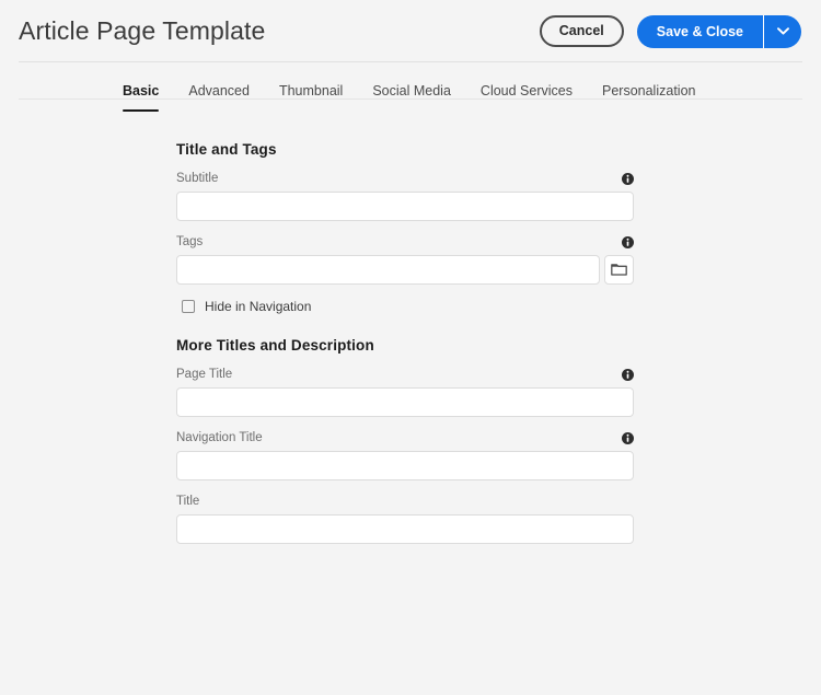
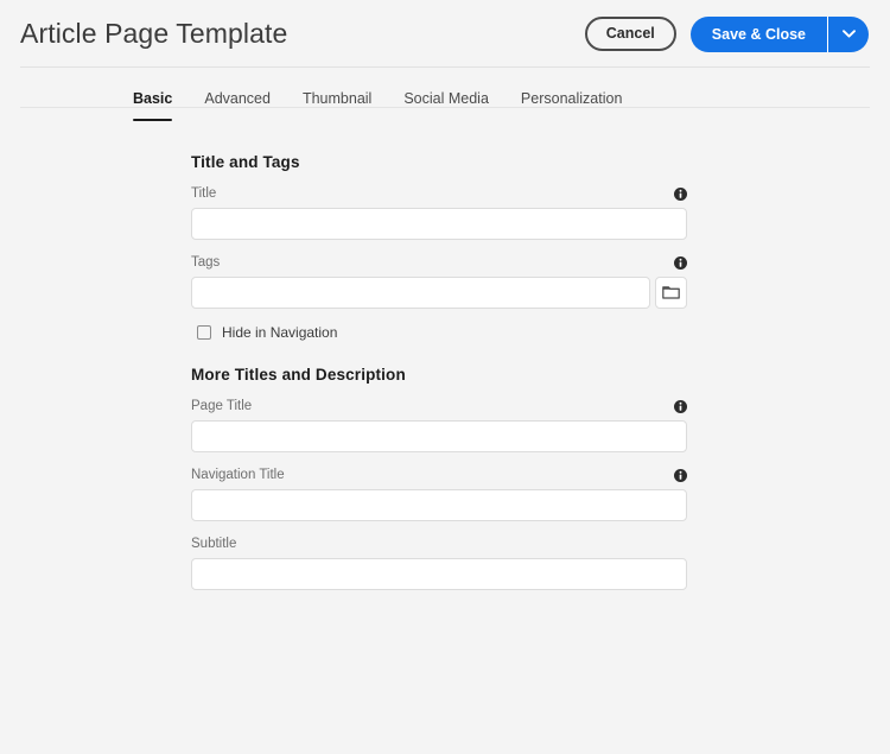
  Article Page Template
  Cancel
  Save & Close
  Basic
  Advanced
  Thumbnail
  Social Media
- Cloud Services
  Personalization
  Title and Tags
- Subtitle
+ Title
  Tags
  Hide in Navigation
  More Titles and Description
  Page Title
  Navigation Title
- Title
+ Subtitle
